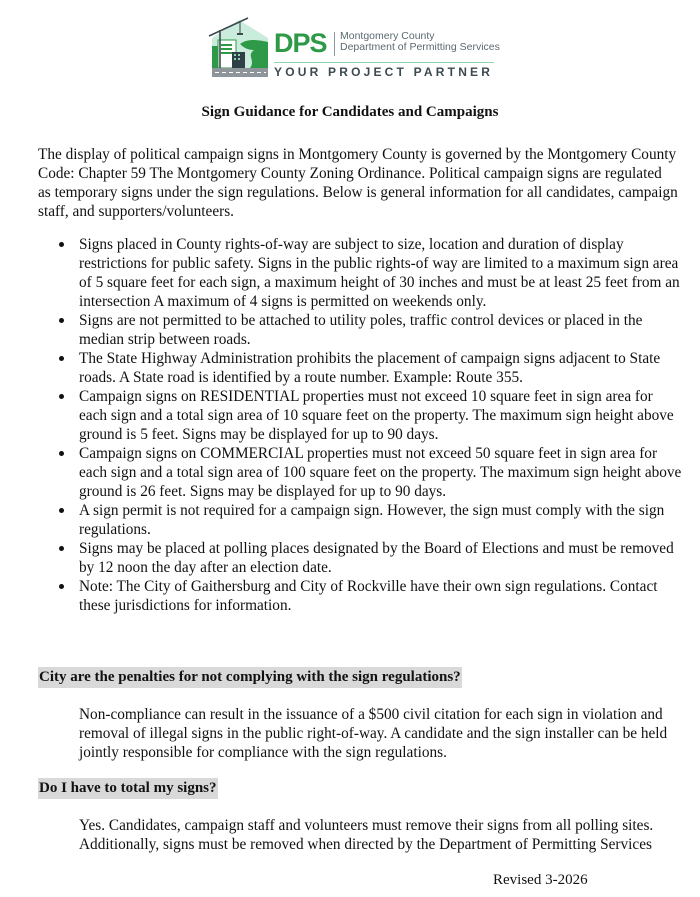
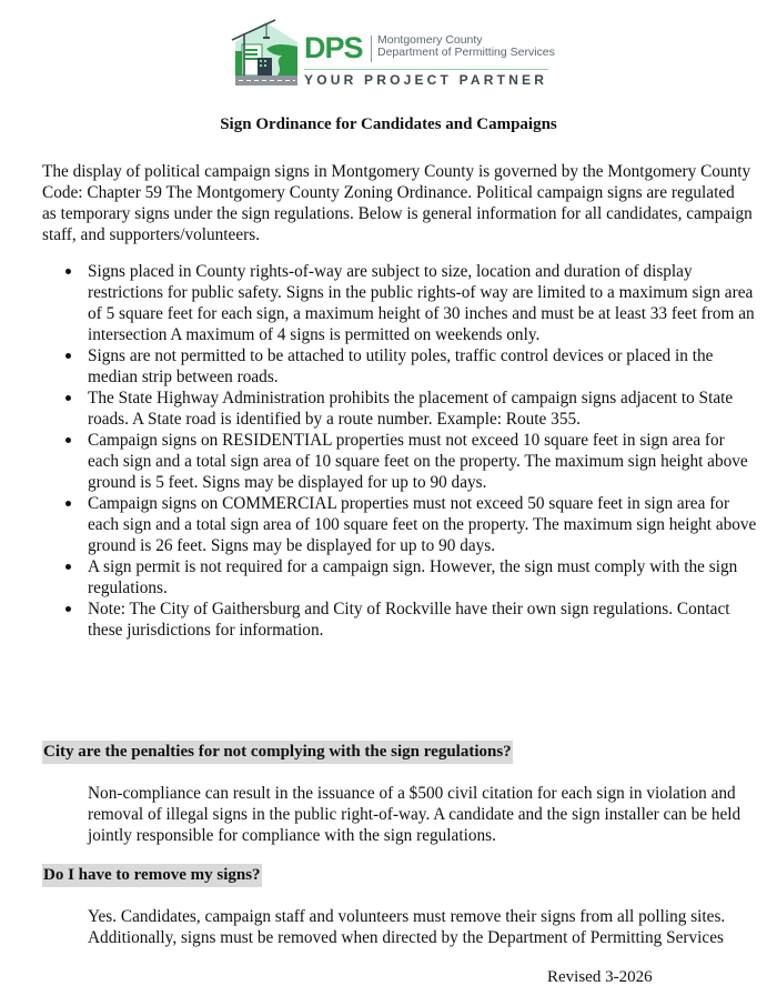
  DPS
  Montgomery County
  Department of Permitting Services
  YOUR PROJECT PARTNER
- Sign Guidance for Candidates and Campaigns
+ Sign Ordinance for Candidates and Campaigns
  The display of political campaign signs in Montgomery County is governed by the Montgomery County Code: Chapter 59 The Montgomery County Zoning Ordinance. Political campaign signs are regulated as temporary signs under the sign regulations. Below is general information for all candidates, campaign staff, and supporters/volunteers.
- Signs placed in County rights-of-way are subject to size, location and duration of display restrictions for public safety. Signs in the public rights-of way are limited to a maximum sign area of 5 square feet for each sign, a maximum height of 30 inches and must be at least 25 feet from an intersection A maximum of 4 signs is permitted on weekends only.
+ Signs placed in County rights-of-way are subject to size, location and duration of display restrictions for public safety. Signs in the public rights-of way are limited to a maximum sign area of 5 square feet for each sign, a maximum height of 30 inches and must be at least 33 feet from an intersection A maximum of 4 signs is permitted on weekends only.
  Signs are not permitted to be attached to utility poles, traffic control devices or placed in the median strip between roads.
  The State Highway Administration prohibits the placement of campaign signs adjacent to State roads. A State road is identified by a route number. Example: Route 355.
  Campaign signs on RESIDENTIAL properties must not exceed 10 square feet in sign area for each sign and a total sign area of 10 square feet on the property. The maximum sign height above ground is 5 feet. Signs may be displayed for up to 90 days.
  Campaign signs on COMMERCIAL properties must not exceed 50 square feet in sign area for each sign and a total sign area of 100 square feet on the property. The maximum sign height above ground is 26 feet. Signs may be displayed for up to 90 days.
  A sign permit is not required for a campaign sign. However, the sign must comply with the sign regulations.
- Signs may be placed at polling places designated by the Board of Elections and must be removed by 12 noon the day after an election date.
  Note: The City of Gaithersburg and City of Rockville have their own sign regulations. Contact these jurisdictions for information.
  City are the penalties for not complying with the sign regulations?
  Non-compliance can result in the issuance of a $500 civil citation for each sign in violation and removal of illegal signs in the public right-of-way. A candidate and the sign installer can be held jointly responsible for compliance with the sign regulations.
- Do I have to total my signs?
+ Do I have to remove my signs?
  Yes. Candidates, campaign staff and volunteers must remove their signs from all polling sites. Additionally, signs must be removed when directed by the Department of Permitting Services
  Revised 3-2026
